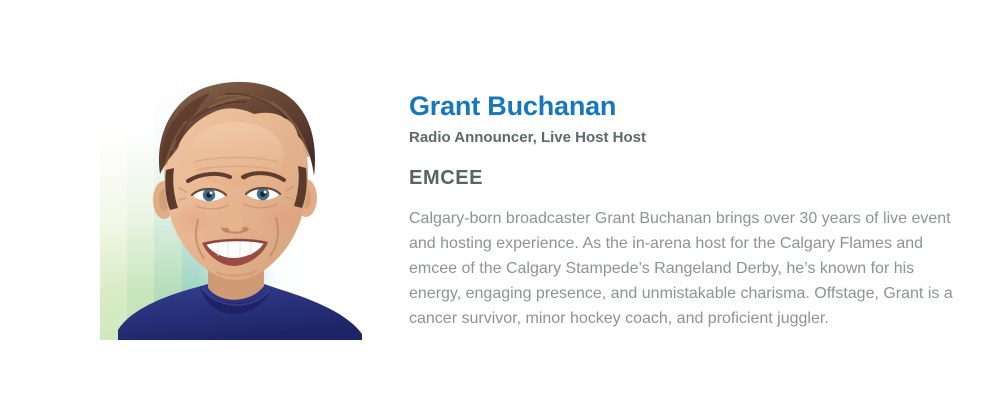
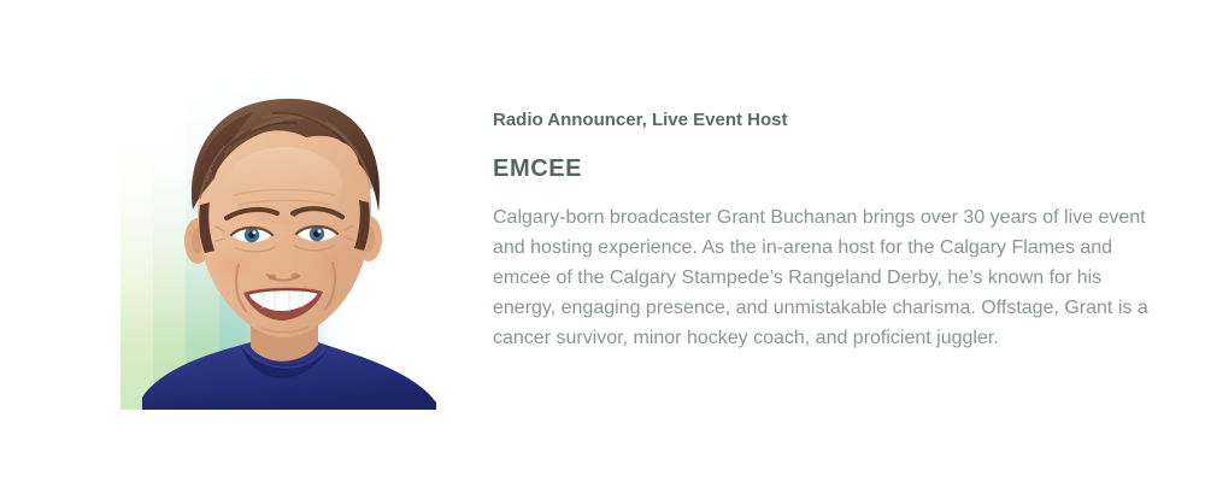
- Grant Buchanan
- Radio Announcer, Live Host Host
+ Radio Announcer, Live Event Host
  EMCEE
  Calgary-born broadcaster Grant Buchanan brings over 30 years of live event and hosting experience. As the in-arena host for the Calgary Flames and emcee of the Calgary Stampede’s Rangeland Derby, he’s known for his energy, engaging presence, and unmistakable charisma. Offstage, Grant is a cancer survivor, minor hockey coach, and proficient juggler.
